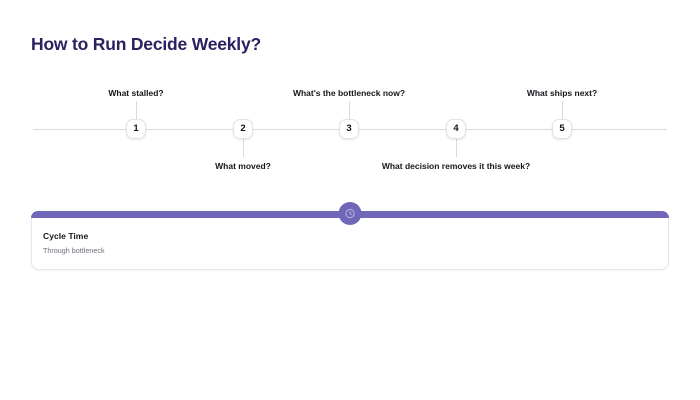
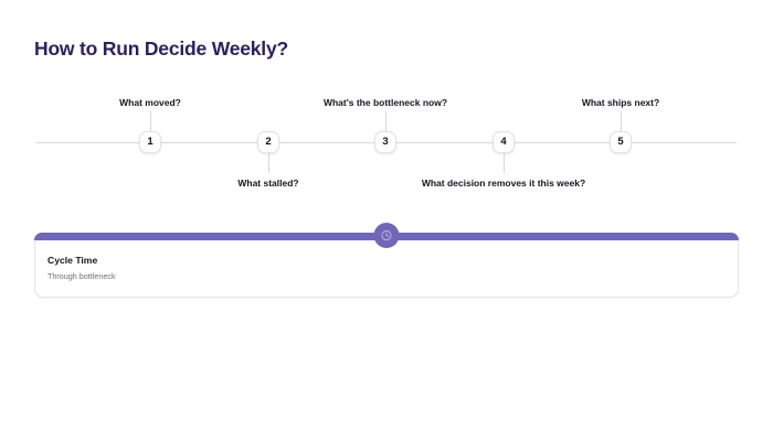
  How to Run Decide Weekly?
- What stalled?
+ What moved?
  1
  2
- What moved?
+ What stalled?
  What's the bottleneck now?
  3
  4
  What decision removes it this week?
  What ships next?
  5
  Cycle Time
  Through bottleneck
